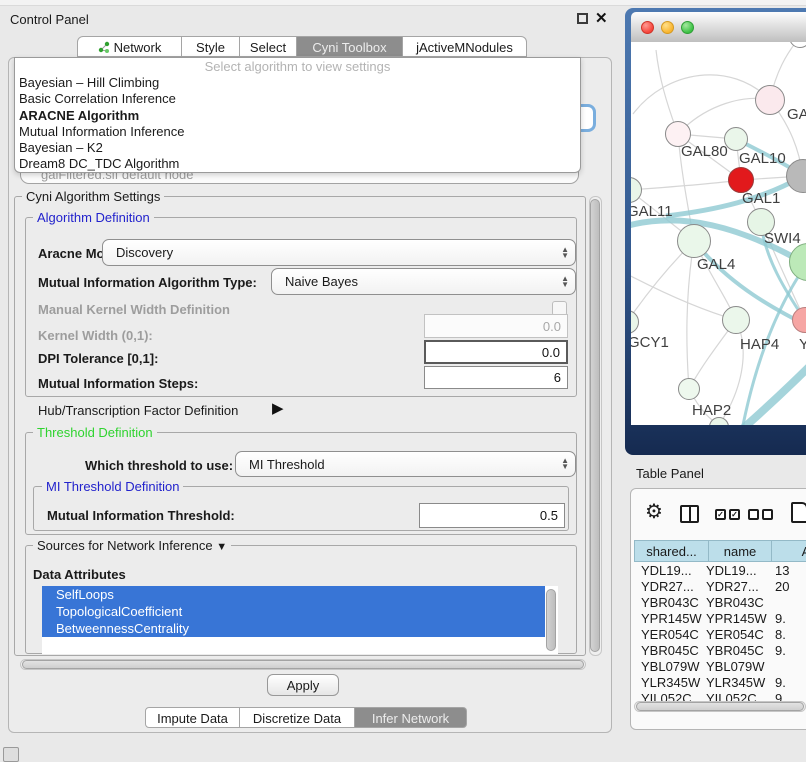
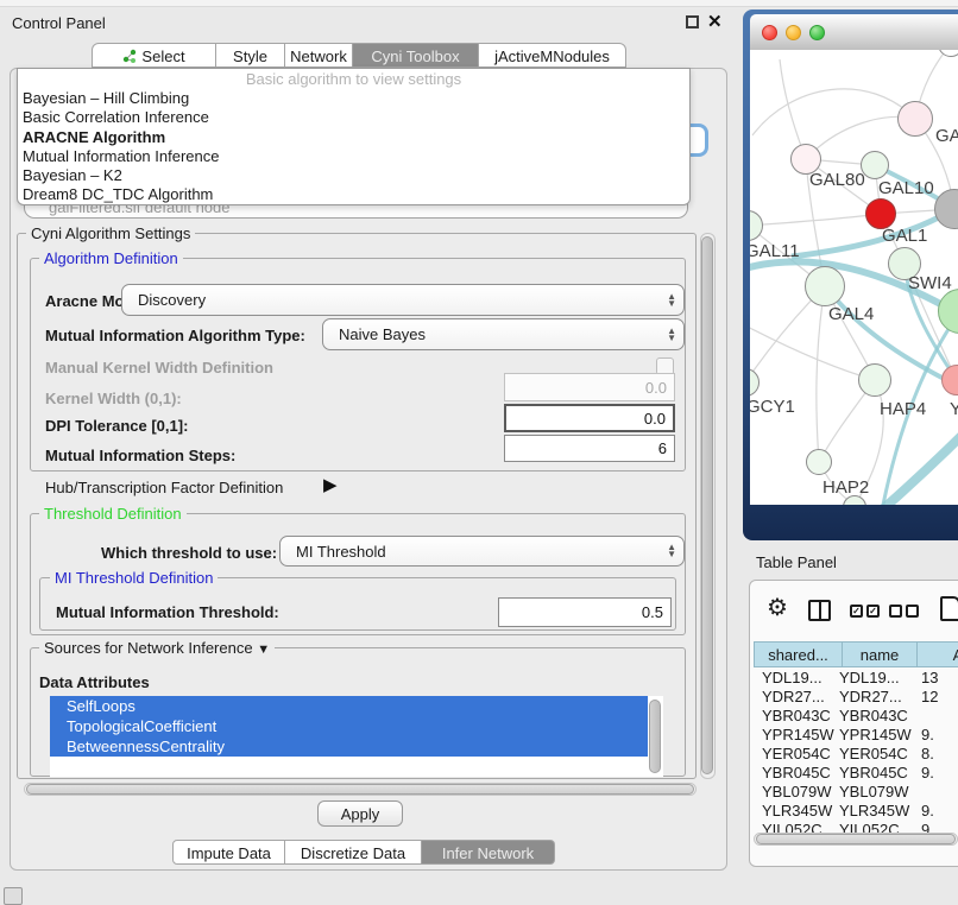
  Control Panel
  ✕
- Network
+ Select
  Style
- Select
+ Network
  Cyni Toolbox
  jActiveMNodules
  galFiltered.sif default node
- Select algorithm to view settings
+ Basic algorithm to view settings
  Bayesian – Hill Climbing
  Basic Correlation Inference
  ARACNE Algorithm
  Mutual Information Inference
  Bayesian – K2
  Dream8 DC_TDC Algorithm
  Cyni Algorithm Settings
  Algorithm Definition
  Aracne Mo
  Discovery
  ▲
  ▼
  Mutual Information Algorithm Type:
  Naive Bayes
  ▲
  ▼
  Manual Kernel Width Definition
  Kernel Width (0,1):
  0.0
  DPI Tolerance [0,1]:
  0.0
  Mutual Information Steps:
  6
  Hub/Transcription Factor Definition
  ▶
  Threshold Definition
  Which threshold to use:
  MI Threshold
  ▲
  ▼
  MI Threshold Definition
  Mutual Information Threshold:
  0.5
  Sources for Network Inference ▼
  Data Attributes
  SelfLoops
  TopologicalCoefficient
  BetweennessCentrality
  Apply
  Impute Data
  Discretize Data
  Infer Network
  GAL80
  GAL10
  GAL1
  GAL11
  SWI4
  GAL4
  GCY1
  HAP4
  Y
  HAP2
  Table Panel
  ⚙
  ✓
  ✓
  shared...
  name
  YDL19...
  YDL19...
  13
  YDR27...
  YDR27...
- 20
+ 12
  YBR043C
  YBR043C
  YPR145W
  YPR145W
  9.
  YER054C
  YER054C
  8.
  YBR045C
  YBR045C
  9.
  YBL079W
  YBL079W
  YLR345W
  YLR345W
  9.
  YIL052C
  YIL052C
  9
